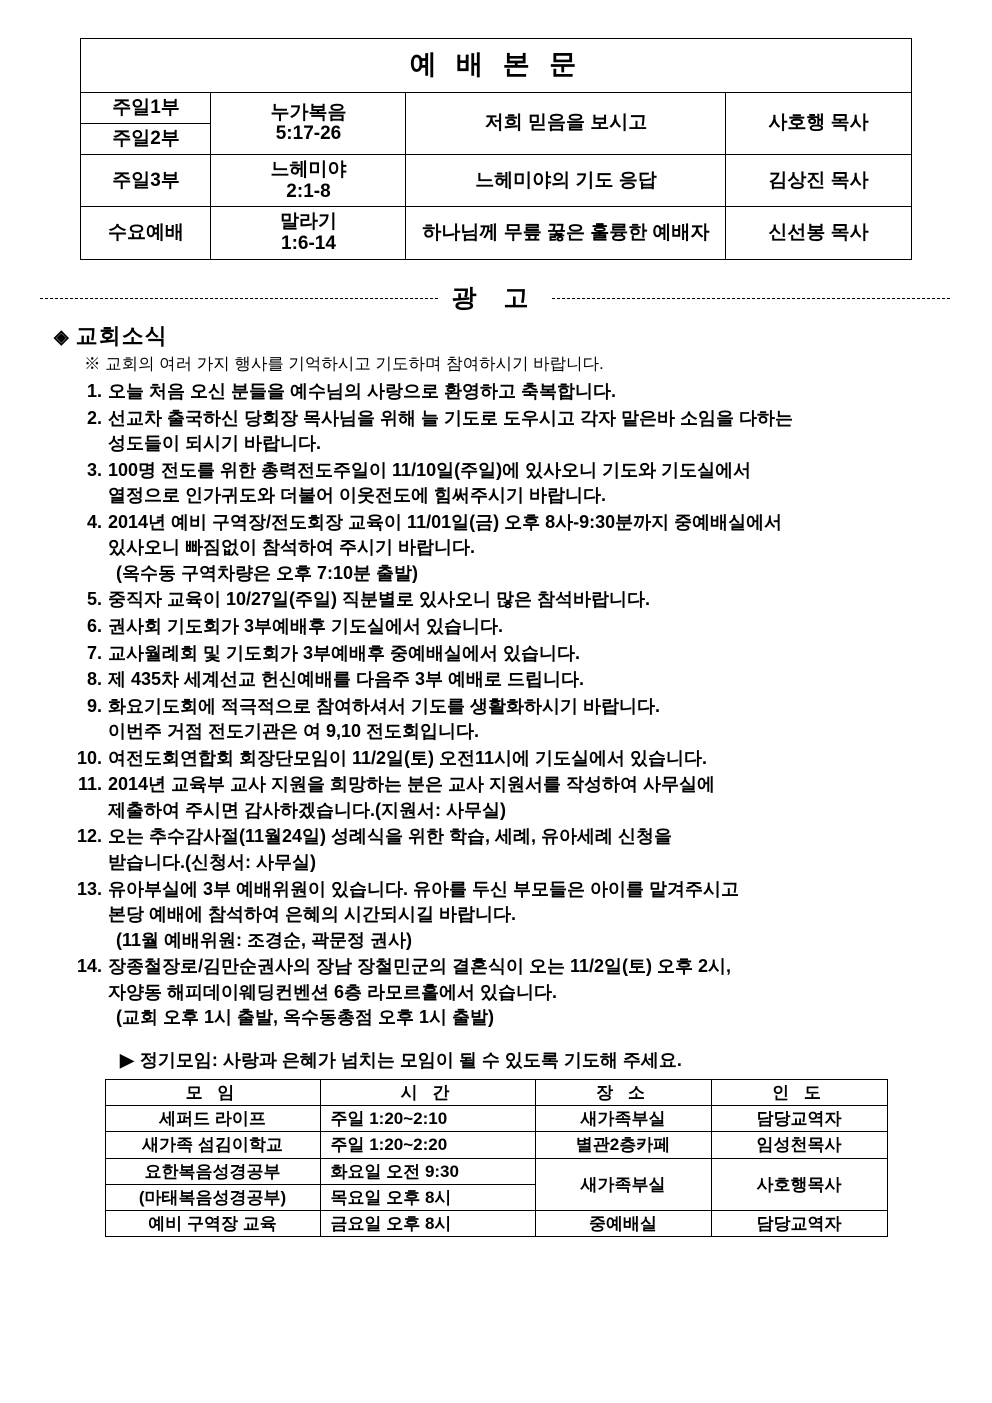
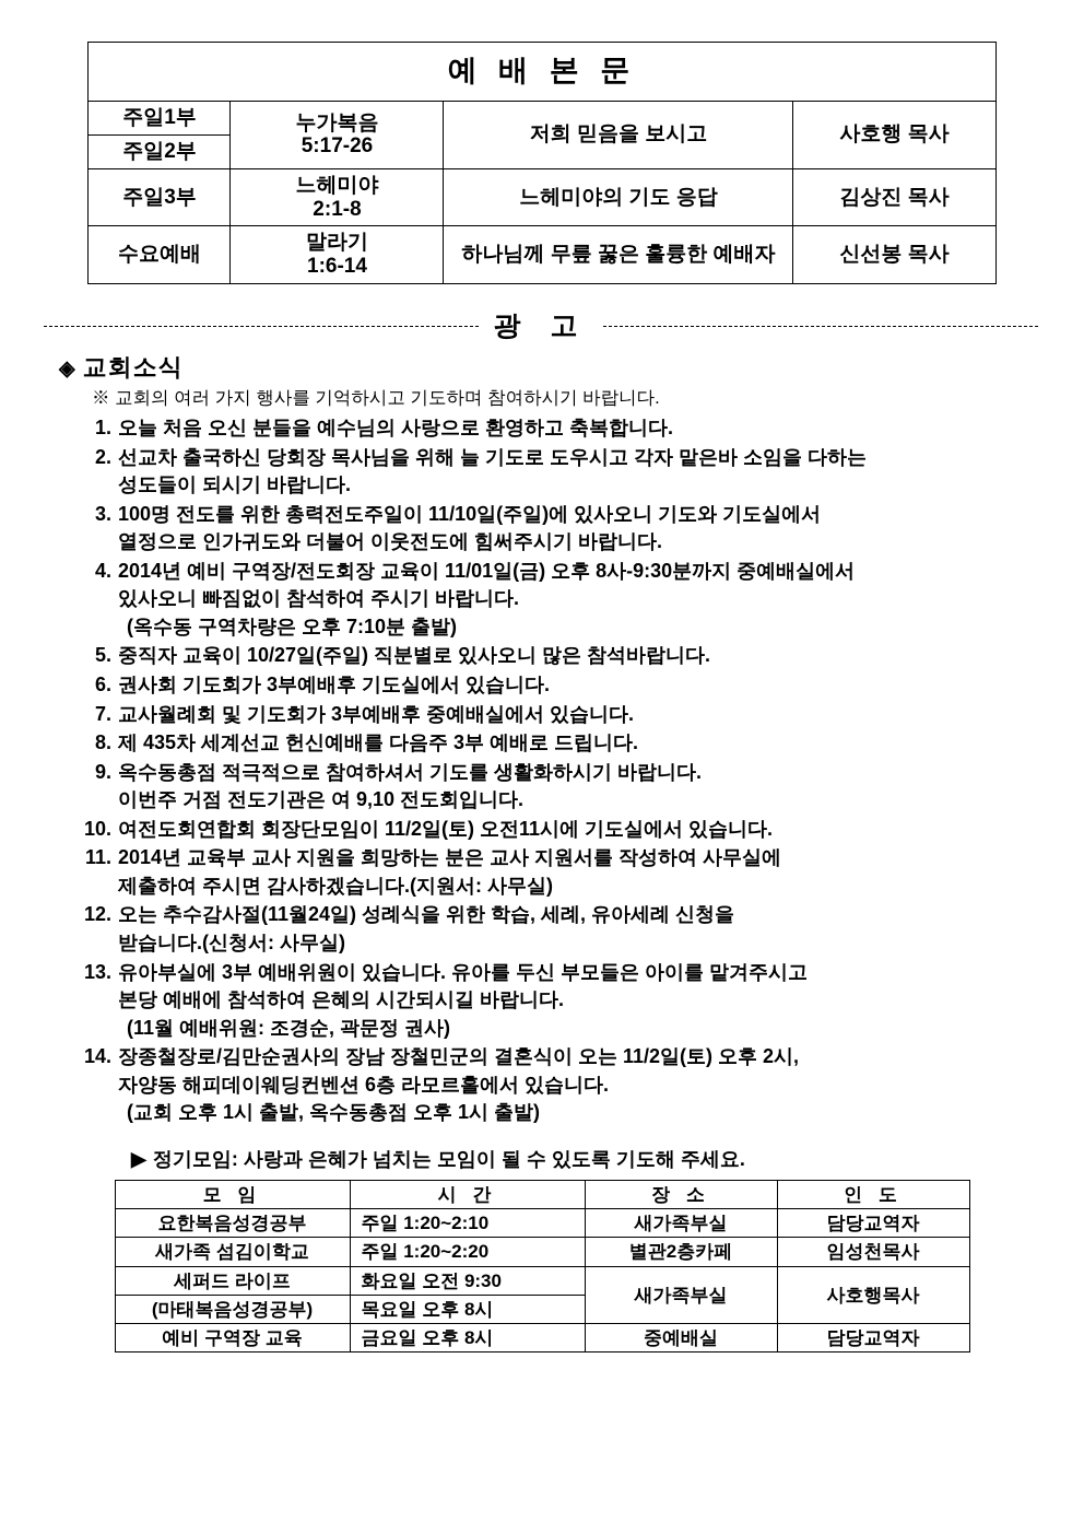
  예 배 본 문
  주일1부	누가복음5:17-26	저희 믿음을 보시고	사호행 목사
  주일2부
  주일3부	느헤미야2:1-8	느헤미야의 기도 응답	김상진 목사
  수요예배	말라기1:6-14	하나님께 무릎 꿇은 훌륭한 예배자	신선봉 목사
  광 고
  ◈ 교회소식
  ※ 교회의 여러 가지 행사를 기억하시고 기도하며 참여하시기 바랍니다.
  1.
  오늘 처음 오신 분들을 예수님의 사랑으로 환영하고 축복합니다.
  2.
  선교차 출국하신 당회장 목사님을 위해 늘 기도로 도우시고 각자 맡은바 소임을 다하는
  성도들이 되시기 바랍니다.
  3.
  100명 전도를 위한 총력전도주일이 11/10일(주일)에 있사오니 기도와 기도실에서
  열정으로 인가귀도와 더불어 이웃전도에 힘써주시기 바랍니다.
  4.
  2014년 예비 구역장/전도회장 교육이 11/01일(금) 오후 8사-9:30분까지 중예배실에서
  있사오니 빠짐없이 참석하여 주시기 바랍니다.
  (옥수동 구역차량은 오후 7:10분 출발)
  5.
  중직자 교육이 10/27일(주일) 직분별로 있사오니 많은 참석바랍니다.
  6.
  권사회 기도회가 3부예배후 기도실에서 있습니다.
  7.
  교사월례회 및 기도회가 3부예배후 중예배실에서 있습니다.
  8.
  제 435차 세계선교 헌신예배를 다음주 3부 예배로 드립니다.
  9.
- 화요기도회에 적극적으로 참여하셔서 기도를 생활화하시기 바랍니다.
+ 옥수동총점 적극적으로 참여하셔서 기도를 생활화하시기 바랍니다.
  이번주 거점 전도기관은 여 9,10 전도회입니다.
  10.
  여전도회연합회 회장단모임이 11/2일(토) 오전11시에 기도실에서 있습니다.
  11.
  2014년 교육부 교사 지원을 희망하는 분은 교사 지원서를 작성하여 사무실에
  제출하여 주시면 감사하겠습니다.(지원서: 사무실)
  12.
  오는 추수감사절(11월24일) 성례식을 위한 학습, 세례, 유아세례 신청을
  받습니다.(신청서: 사무실)
  13.
  유아부실에 3부 예배위원이 있습니다. 유아를 두신 부모들은 아이를 맡겨주시고
  본당 예배에 참석하여 은혜의 시간되시길 바랍니다.
  (11월 예배위원: 조경순, 곽문정 권사)
  14.
  장종철장로/김만순권사의 장남 장철민군의 결혼식이 오는 11/2일(토) 오후 2시,
  자양동 해피데이웨딩컨벤션 6층 라모르홀에서 있습니다.
  (교회 오후 1시 출발, 옥수동총점 오후 1시 출발)
  ▶ 정기모임: 사랑과 은혜가 넘치는 모임이 될 수 있도록 기도해 주세요.
  모 임	시 간	장 소	인 도
- 세퍼드 라이프	주일 1:20~2:10	새가족부실	담당교역자
+ 요한복음성경공부	주일 1:20~2:10	새가족부실	담당교역자
  새가족 섬김이학교	주일 1:20~2:20	별관2층카페	임성천목사
- 요한복음성경공부	화요일 오전 9:30	새가족부실	사호행목사
+ 세퍼드 라이프	화요일 오전 9:30	새가족부실	사호행목사
  (마태복음성경공부)	목요일 오후 8시
  예비 구역장 교육	금요일 오후 8시	중예배실	담당교역자
